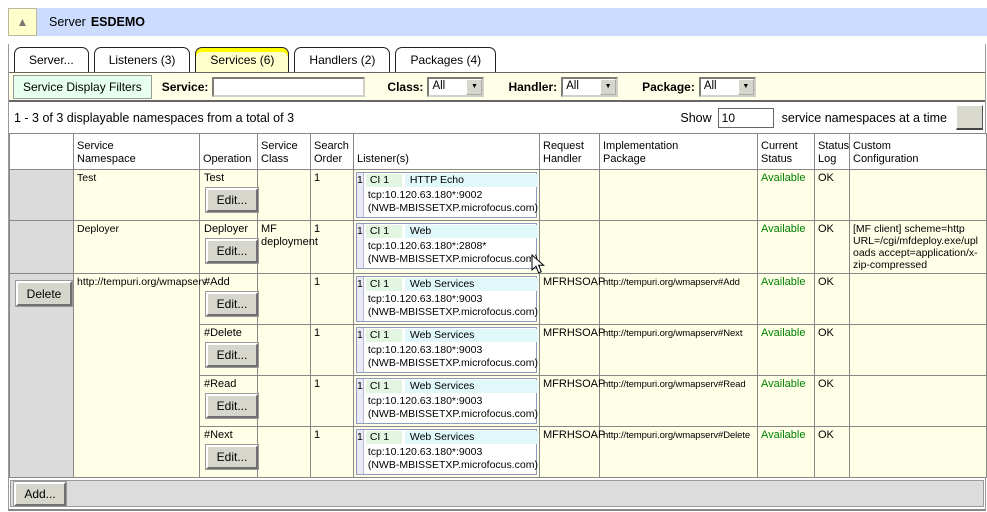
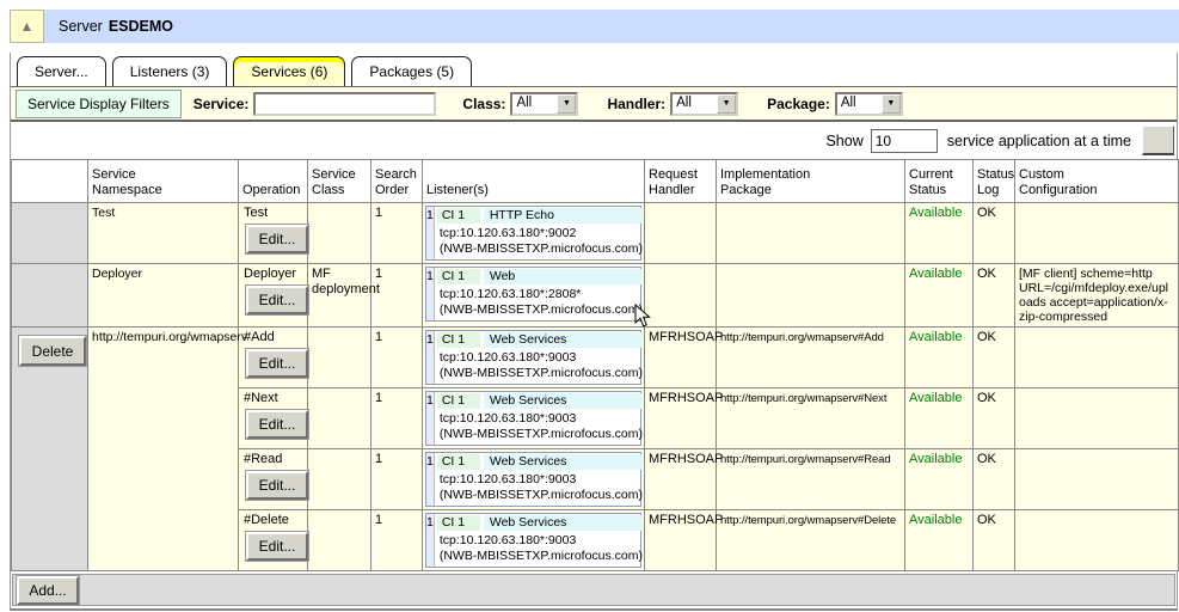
  ▲
  Server
  ESDEMO
  Server...
  Listeners (3)
  Services (6)
- Handlers (2)
- Packages (4)
+ Packages (5)
  Service Display Filters
  Service:
  Class:
  All
  Handler:
  All
  Package:
  All
- 1 - 3 of 3 displayable namespaces from a total of 3
  Show
  10
- service namespaces at a time
+ service application at a time
  	Service Namespace	Operation	Service Class	Search Order	Listener(s)	Request Handler	Implementation Package	Current Status	Status Log	Custom Configuration
  	Test	Test Edit...		1	1 CI 1 HTTP Echo tcp:10.120.63.180*:9002 (NWB-MBISSETXP.microfocus.com)			Available	OK
  	Deployer	Deployer Edit...	MF deployment	1	1 CI 1 Web tcp:10.120.63.180*:2808* (NWB-MBISSETXP.microfocus.com			Available	OK	[MF client] scheme=http URL=/cgi/mfdeploy.exe/uploads accept=application/x-zip-compressed
  Delete	http://tempuri.org/wmapser	#Add Edit...		1	1 CI 1 Web Services tcp:10.120.63.180*:9003 (NWB-MBISSETXP.microfocus.com)	MFRHSOAP	http://tempuri.org/wmapserv#Add	Available	OK
- #Delete Edit...		1	1 CI 1 Web Services tcp:10.120.63.180*:9003 (NWB-MBISSETXP.microfocus.com)	MFRHSOAP	http://tempuri.org/wmapserv#Next	Available	OK
+ #Next Edit...		1	1 CI 1 Web Services tcp:10.120.63.180*:9003 (NWB-MBISSETXP.microfocus.com)	MFRHSOAP	http://tempuri.org/wmapserv#Next	Available	OK
  #Read Edit...		1	1 CI 1 Web Services tcp:10.120.63.180*:9003 (NWB-MBISSETXP.microfocus.com)	MFRHSOAP	http://tempuri.org/wmapserv#Read	Available	OK
- #Next Edit...		1	1 CI 1 Web Services tcp:10.120.63.180*:9003 (NWB-MBISSETXP.microfocus.com)	MFRHSOAP	http://tempuri.org/wmapserv#Delete	Available	OK
+ #Delete Edit...		1	1 CI 1 Web Services tcp:10.120.63.180*:9003 (NWB-MBISSETXP.microfocus.com)	MFRHSOAP	http://tempuri.org/wmapserv#Delete	Available	OK
  Add...
